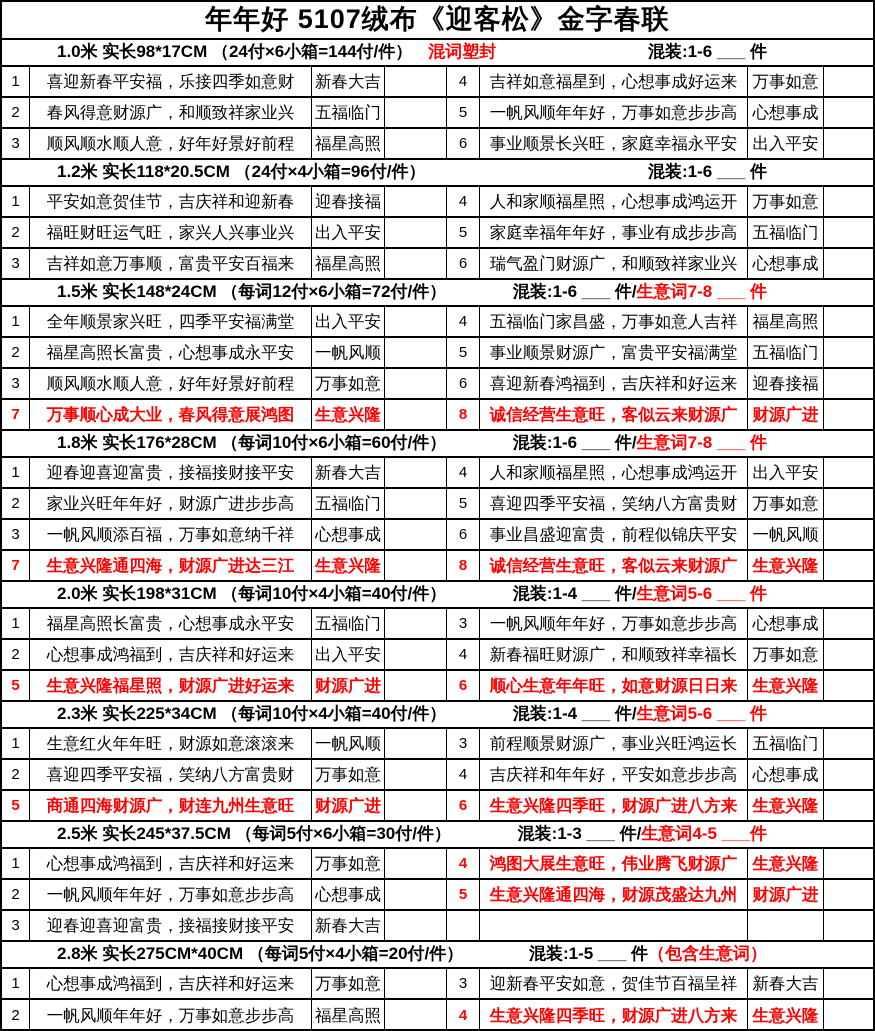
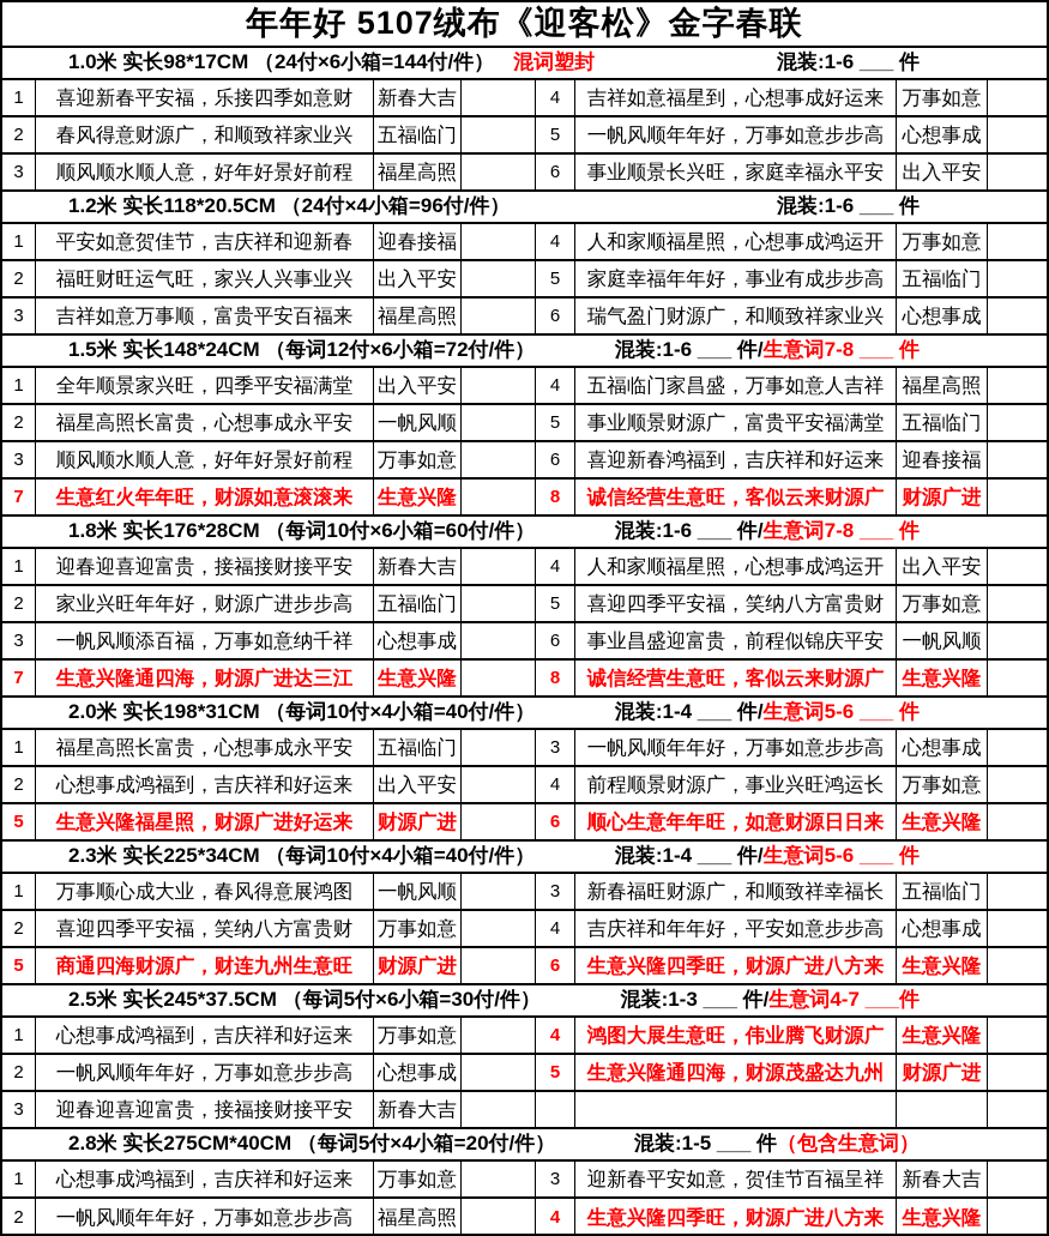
  年年好 5107绒布《迎客松》金字春联
  1.0米 实长98*17CM （24付×6小箱=144付/件）
  混词塑封
  混装:1-6 ___ 件
  1
  喜迎新春平安福，乐接四季如意财
  新春大吉
  4
  吉祥如意福星到，心想事成好运来
  万事如意
  2
  春风得意财源广，和顺致祥家业兴
  五福临门
  5
  一帆风顺年年好，万事如意步步高
  心想事成
  3
  顺风顺水顺人意，好年好景好前程
  福星高照
  6
  事业顺景长兴旺，家庭幸福永平安
  出入平安
  1.2米 实长118*20.5CM （24付×4小箱=96付/件）
  混装:1-6 ___ 件
  1
  平安如意贺佳节，吉庆祥和迎新春
  迎春接福
  4
  人和家顺福星照，心想事成鸿运开
  万事如意
  2
  福旺财旺运气旺，家兴人兴事业兴
  出入平安
  5
  家庭幸福年年好，事业有成步步高
  五福临门
  3
  吉祥如意万事顺，富贵平安百福来
  福星高照
  6
  瑞气盈门财源广，和顺致祥家业兴
  心想事成
  1.5米 实长148*24CM （每词12付×6小箱=72付/件）
  混装:1-6 ___ 件/生意词7-8 ___ 件
  1
  全年顺景家兴旺，四季平安福满堂
  出入平安
  4
  五福临门家昌盛，万事如意人吉祥
  福星高照
  2
  福星高照长富贵，心想事成永平安
  一帆风顺
  5
  事业顺景财源广，富贵平安福满堂
  五福临门
  3
  顺风顺水顺人意，好年好景好前程
  万事如意
  6
  喜迎新春鸿福到，吉庆祥和好运来
  迎春接福
  7
- 万事顺心成大业，春风得意展鸿图
+ 生意红火年年旺，财源如意滚滚来
  生意兴隆
  8
  诚信经营生意旺，客似云来财源广
  财源广进
  1.8米 实长176*28CM （每词10付×6小箱=60付/件）
  混装:1-6 ___ 件/生意词7-8 ___ 件
  1
  迎春迎喜迎富贵，接福接财接平安
  新春大吉
  4
  人和家顺福星照，心想事成鸿运开
  出入平安
  2
  家业兴旺年年好，财源广进步步高
  五福临门
  5
  喜迎四季平安福，笑纳八方富贵财
  万事如意
  3
  一帆风顺添百福，万事如意纳千祥
  心想事成
  6
  事业昌盛迎富贵，前程似锦庆平安
  一帆风顺
  7
  生意兴隆通四海，财源广进达三江
  生意兴隆
  8
  诚信经营生意旺，客似云来财源广
  生意兴隆
  2.0米 实长198*31CM （每词10付×4小箱=40付/件）
  混装:1-4 ___ 件/生意词5-6 ___ 件
  1
  福星高照长富贵，心想事成永平安
  五福临门
  3
  一帆风顺年年好，万事如意步步高
  心想事成
  2
  心想事成鸿福到，吉庆祥和好运来
  出入平安
  4
- 新春福旺财源广，和顺致祥幸福长
+ 前程顺景财源广，事业兴旺鸿运长
  万事如意
  5
  生意兴隆福星照，财源广进好运来
  财源广进
  6
  顺心生意年年旺，如意财源日日来
  生意兴隆
  2.3米 实长225*34CM （每词10付×4小箱=40付/件）
  混装:1-4 ___ 件/生意词5-6 ___ 件
  1
- 生意红火年年旺，财源如意滚滚来
+ 万事顺心成大业，春风得意展鸿图
  一帆风顺
  3
- 前程顺景财源广，事业兴旺鸿运长
+ 新春福旺财源广，和顺致祥幸福长
  五福临门
  2
  喜迎四季平安福，笑纳八方富贵财
  万事如意
  4
  吉庆祥和年年好，平安如意步步高
  心想事成
  5
  商通四海财源广，财连九州生意旺
  财源广进
  6
  生意兴隆四季旺，财源广进八方来
  生意兴隆
  2.5米 实长245*37.5CM （每词5付×6小箱=30付/件）
- 混装:1-3 ___ 件/生意词4-5 ___件
+ 混装:1-3 ___ 件/生意词4-7 ___件
  1
  心想事成鸿福到，吉庆祥和好运来
  万事如意
  4
  鸿图大展生意旺，伟业腾飞财源广
  生意兴隆
  2
  一帆风顺年年好，万事如意步步高
  心想事成
  5
  生意兴隆通四海，财源茂盛达九州
  财源广进
  3
  迎春迎喜迎富贵，接福接财接平安
  新春大吉
  2.8米 实长275CM*40CM （每词5付×4小箱=20付/件）
  混装:1-5 ___ 件（包含生意词）
  1
  心想事成鸿福到，吉庆祥和好运来
  万事如意
  3
  迎新春平安如意，贺佳节百福呈祥
  新春大吉
  2
  一帆风顺年年好，万事如意步步高
  福星高照
  4
  生意兴隆四季旺，财源广进八方来
  生意兴隆
